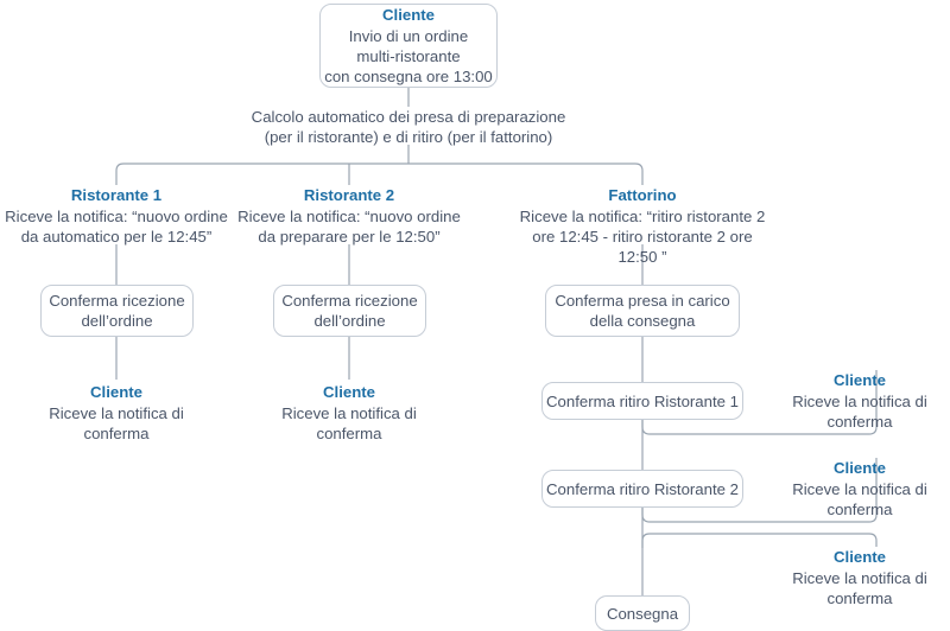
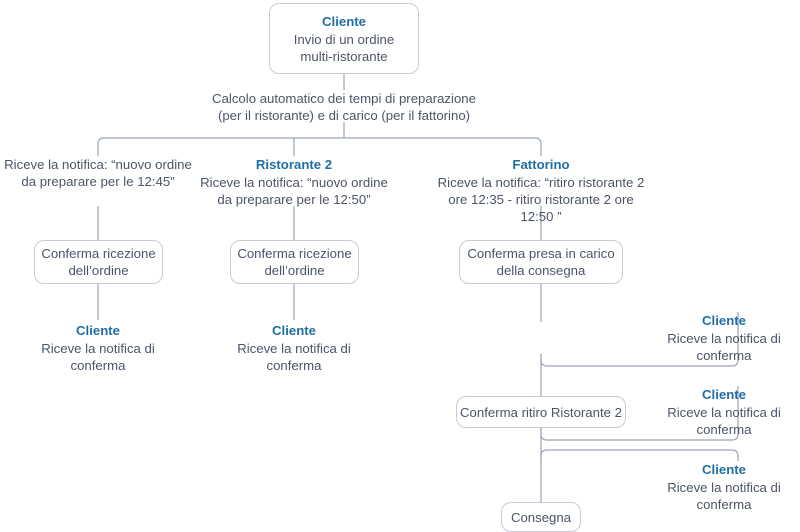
  Cliente
  Invio di un ordine
  multi-ristorante
- con consegna ore 13:00
- Calcolo automatico dei presa di preparazione
+ Calcolo automatico dei tempi di preparazione
- (per il ristorante) e di ritiro (per il fattorino)
+ (per il ristorante) e di carico (per il fattorino)
- Ristorante 1
  Riceve la notifica: “nuovo ordine
- da automatico per le 12:45”
+ da preparare per le 12:45”
  Ristorante 2
  Riceve la notifica: “nuovo ordine
  da preparare per le 12:50”
  Fattorino
  Riceve la notifica: “ritiro ristorante 2
- ore 12:45 - ritiro ristorante 2 ore 12:50 ”
+ ore 12:35 - ritiro ristorante 2 ore 12:50 ”
  Conferma ricezione
  dell’ordine
  Conferma ricezione
  dell’ordine
  Conferma presa in carico
  della consegna
  Cliente
  Riceve la notifica di
  conferma
  Cliente
  Riceve la notifica di
  conferma
- Conferma ritiro Ristorante 1
  Cliente
  Riceve la notifica di
  conferma
  Conferma ritiro Ristorante 2
  Cliente
  Riceve la notifica di
  conferma
  Cliente
  Riceve la notifica di
  conferma
  Consegna
